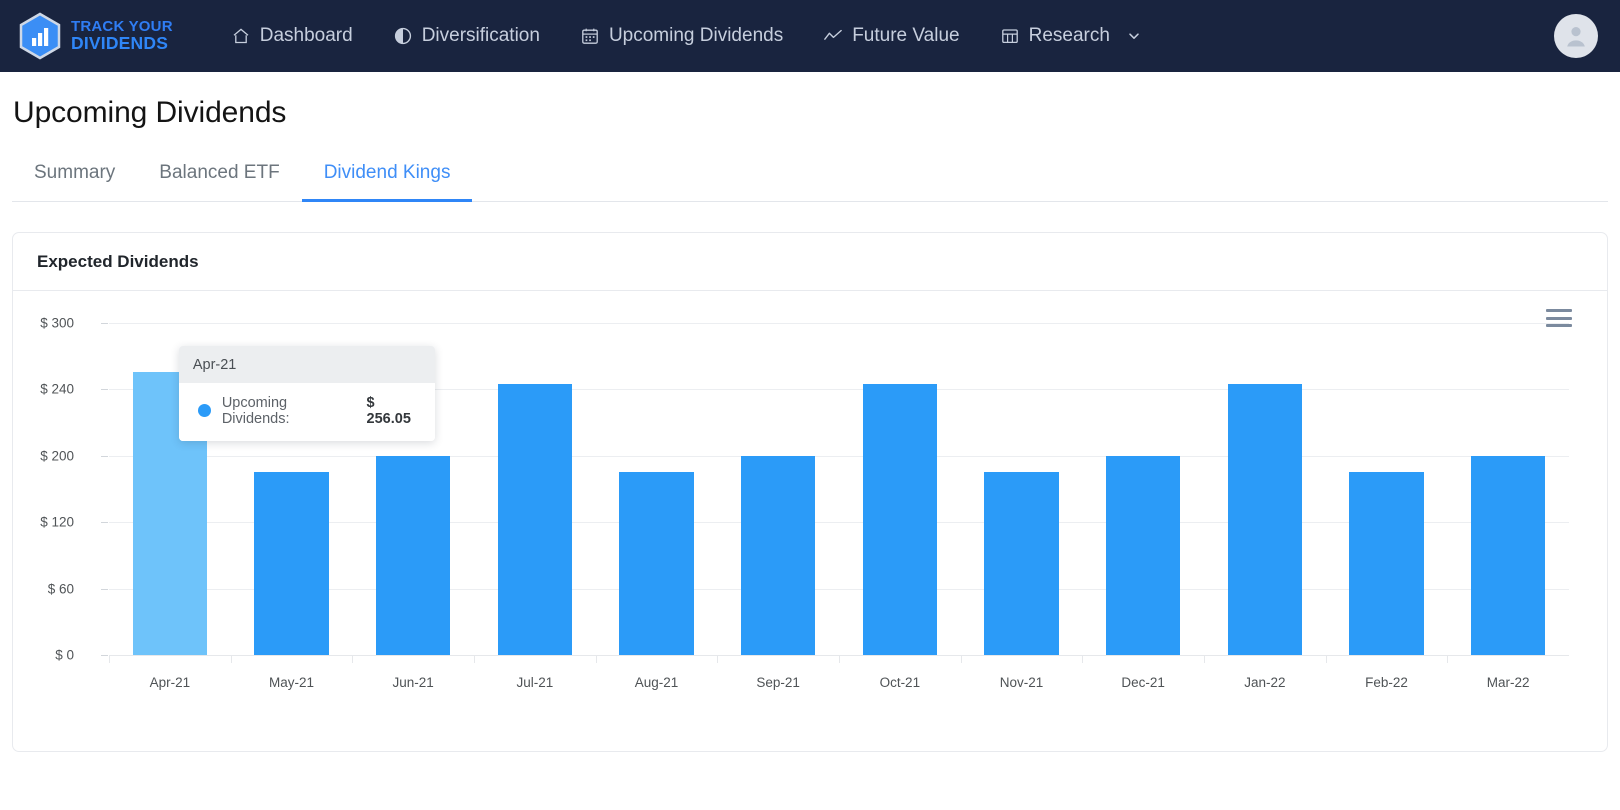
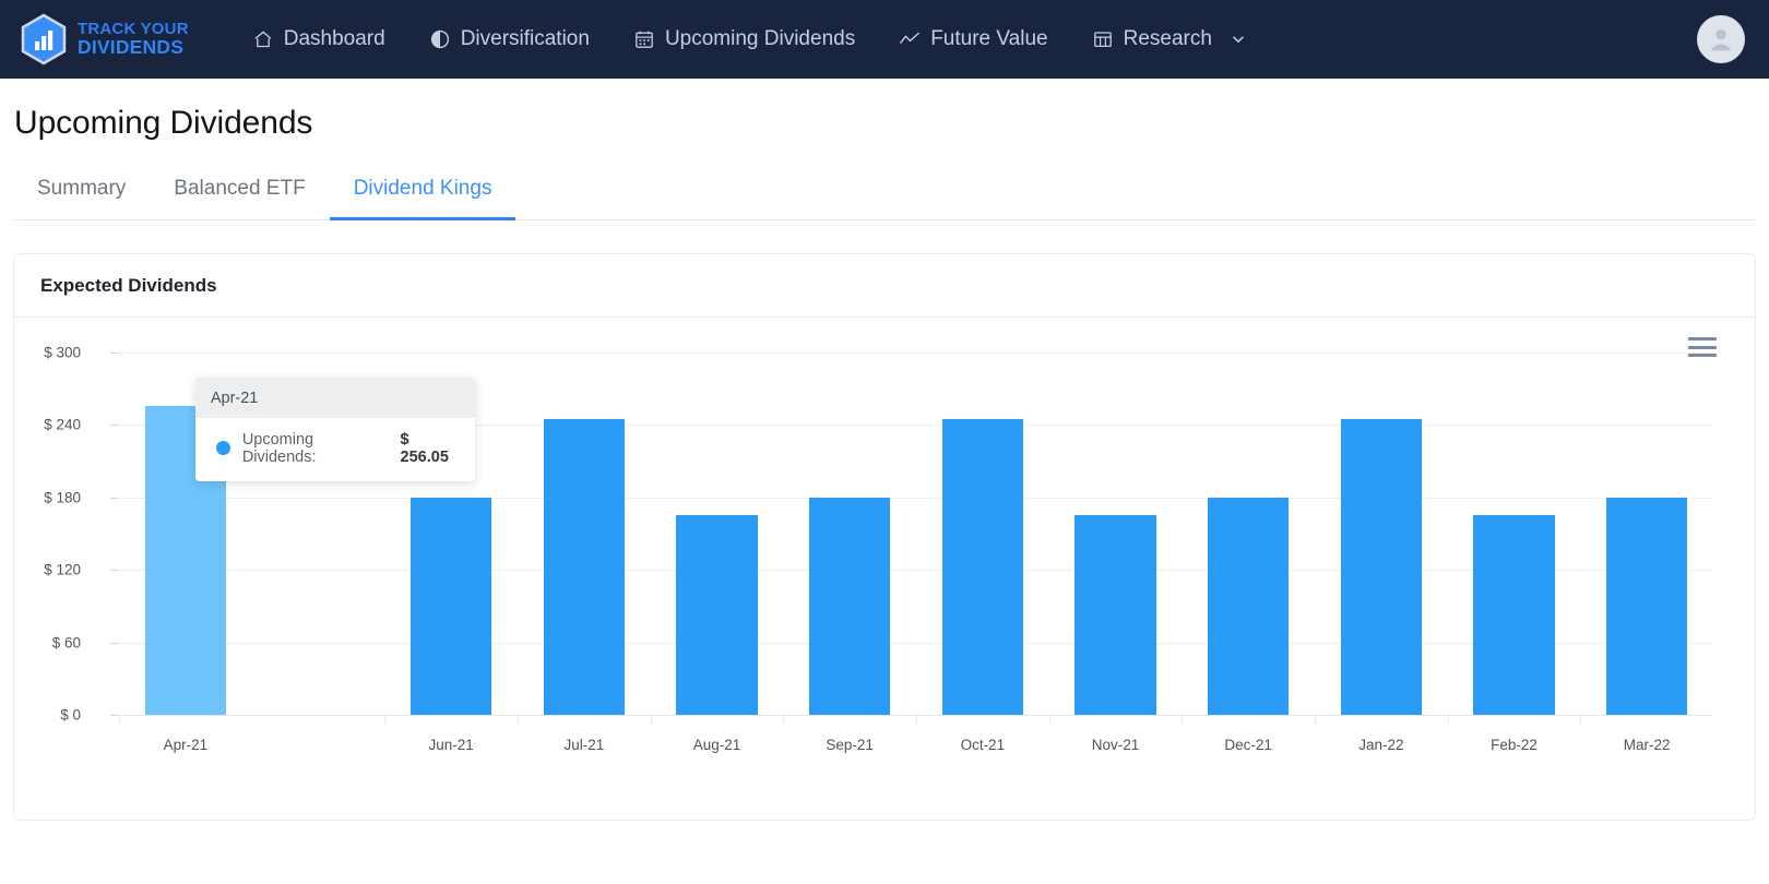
  TRACK YOUR
  DIVIDENDS
  Dashboard
  Diversification
  Upcoming Dividends
  Future Value
  Research
  Upcoming Dividends
  Summary
  Balanced ETF
  Dividend Kings
  Expected Dividends
  $ 0
  $ 60
  $ 120
- $ 200
+ $ 180
  $ 240
  $ 300
  Apr-21
- May-21
  Jun-21
  Jul-21
  Aug-21
  Sep-21
  Oct-21
  Nov-21
  Dec-21
  Jan-22
  Feb-22
  Mar-22
  Apr-21
  Upcoming Dividends:
  $ 256.05
